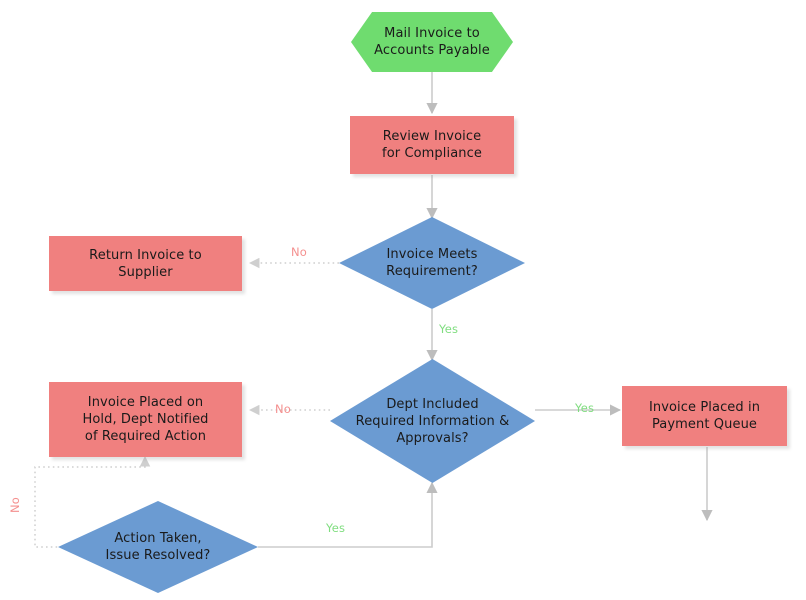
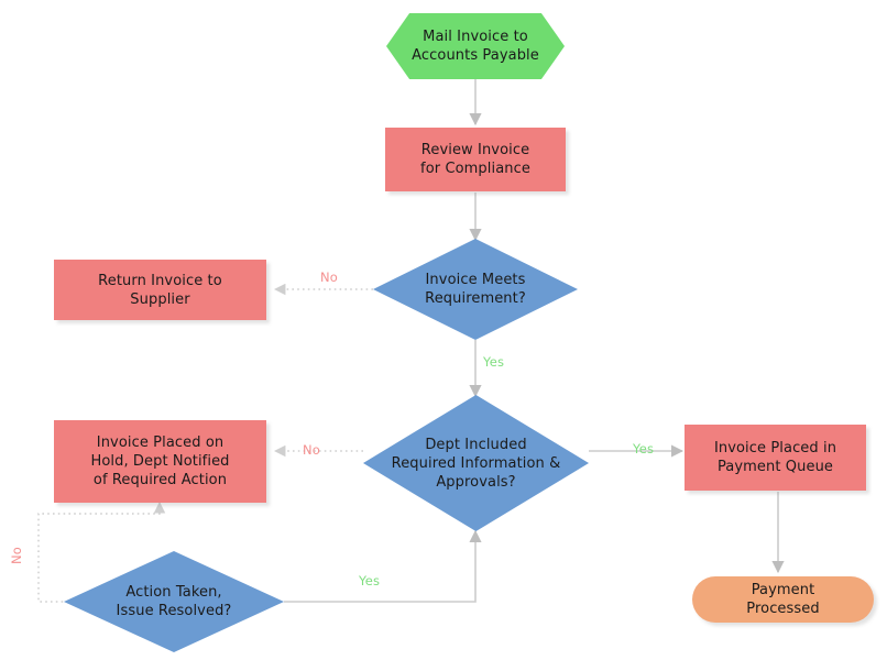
  Mail Invoice to
  Accounts Payable
  Review Invoice
  for Compliance
  Invoice Meets
  Requirement?
  Return Invoice to
  Supplier
  Dept Included
  Required Information &
  Approvals?
  Invoice Placed on
  Hold, Dept Notified
  of Required Action
  Invoice Placed in
  Payment Queue
+ Payment
+ Processed
  Action Taken,
  Issue Resolved?
  No
  Yes
  No
  Yes
  Yes
